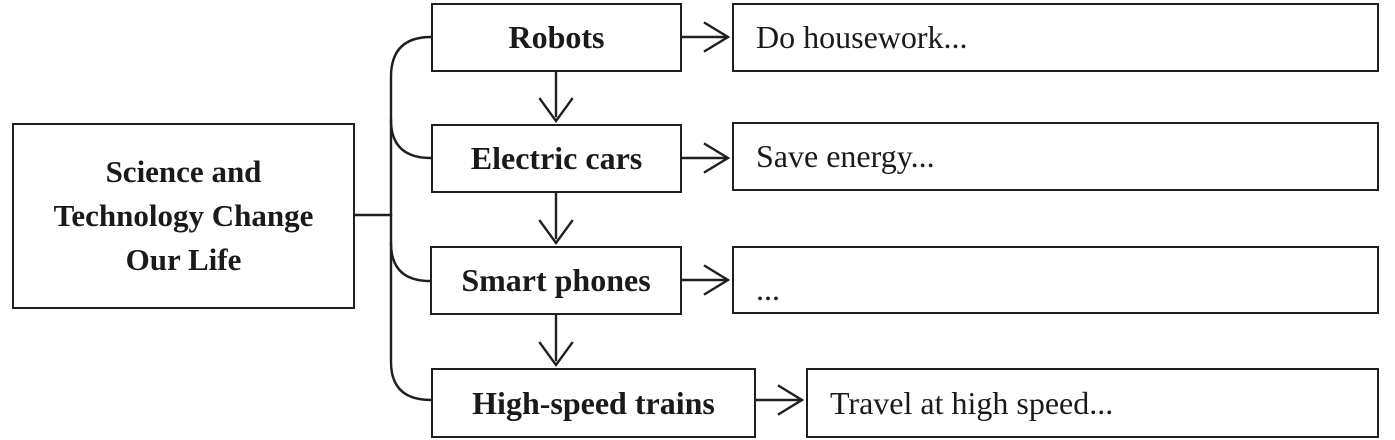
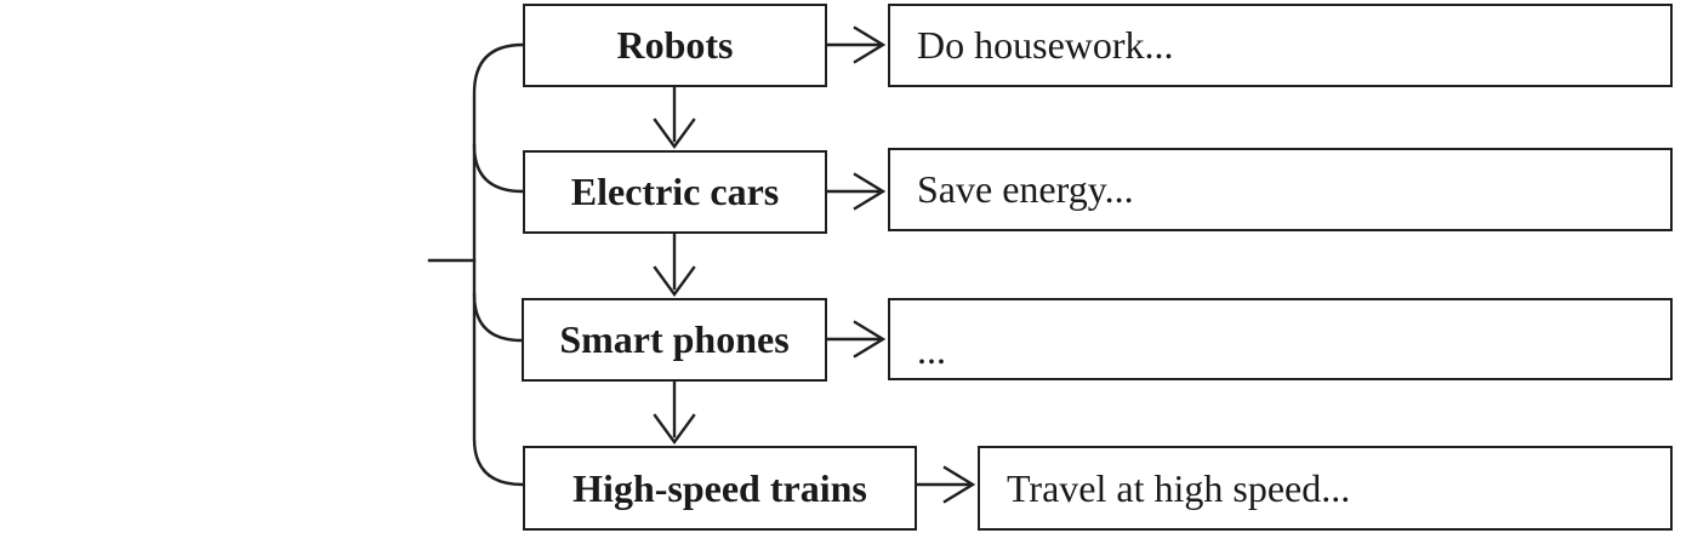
- Science and
- Technology Change
- Our Life
  Robots
  Electric cars
  Smart phones
  High-speed trains
  Do housework...
  Save energy...
  ...
  Travel at high speed...
